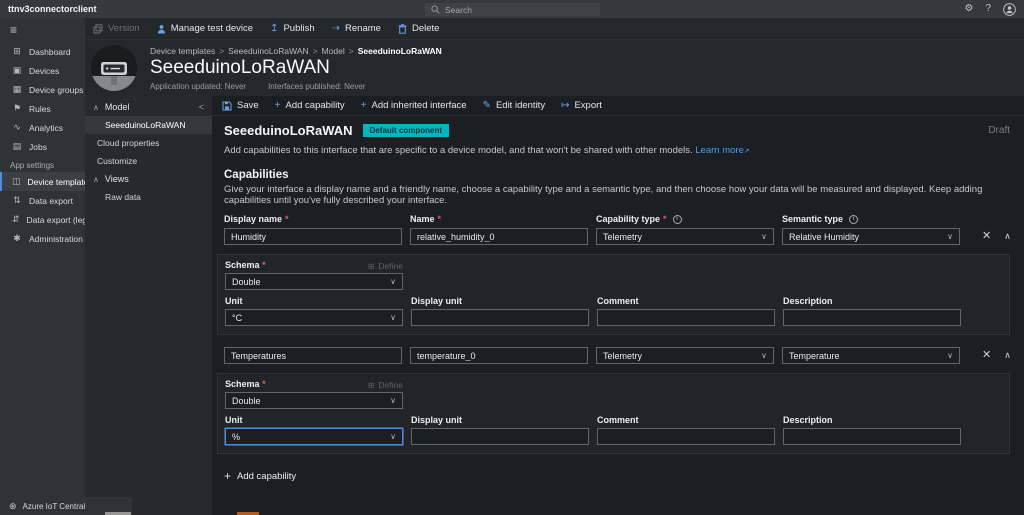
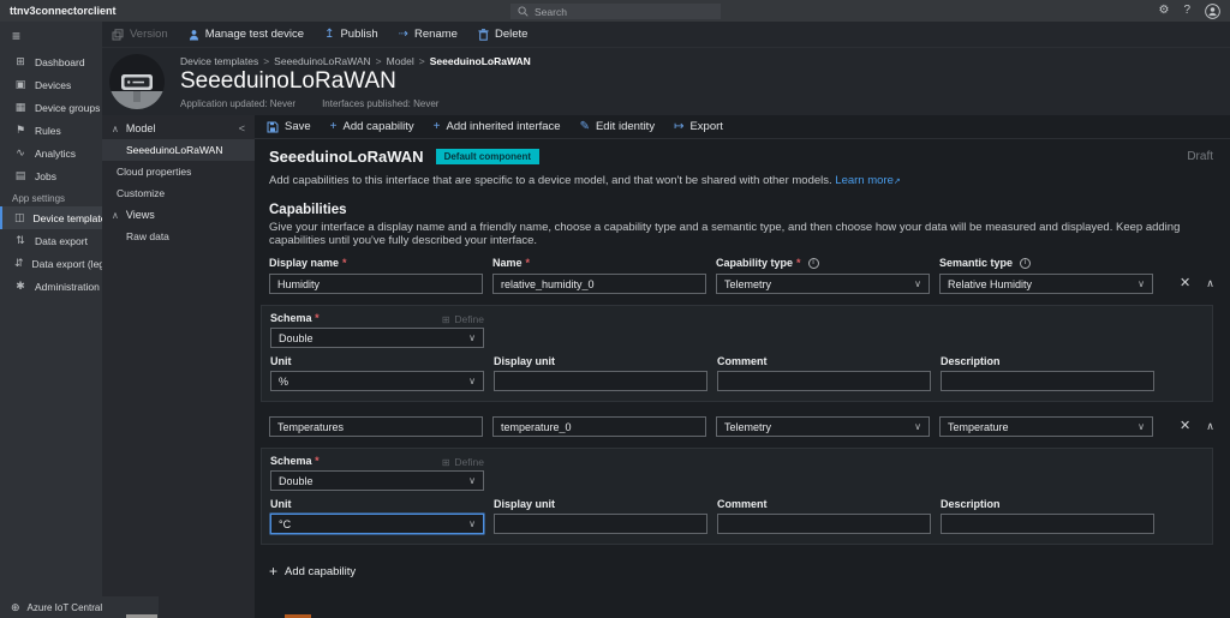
  ttnv3connectorclient
  Search
  ⚙
  ?
  ≡
  ⊞
  Dashboard
  ▣
  Devices
  ▦
  Device groups
  ⚑
  Rules
  ∿
  Analytics
  ▤
  Jobs
  App settings
  ◫
  Device templat
  ⇅
  Data export
  ⇵
  Data export (le
  ✱
  Administration
  Version
  Manage test device
  ↥
  Publish
  ⇢
  Rename
  Delete
  Device templates
  >
  SeeeduinoLoRaWAN
  >
  Model
  >
  SeeeduinoLoRaWAN
  SeeeduinoLoRaWAN
  Application updated: Never
  Interfaces published: Never
  ∧
  Model
  <
  SeeeduinoLoRaWAN
  Cloud properties
  Customize
  ∧
  Views
  Raw data
  Save
  +
  Add capability
  +
  Add inherited interface
  ✎
  Edit identity
  ↦
  Export
  SeeeduinoLoRaWAN
  Default component
  Draft
  Add capabilities to this interface that are specific to a device model, and that won't be shared with other models. Learn more
  Capabilities
  Give your interface a display name and a friendly name, choose a capability type and a semantic type, and then choose how your data will be measured and displayed. Keep adding capabilities until you've fully described your interface.
  Display name
  *
  Name
  *
  Capability type
  *
  Semantic type
  Humidity
  relative_humidity_0
  Telemetry
  ∨
  Relative Humidity
  ∨
  ✕
  ∧
  Schema *
  ⊞
  Define
  Double
  ∨
  Unit
- °C
+ %
  ∨
  Display unit
  Comment
  Description
  Temperatures
  temperature_0
  Telemetry
  ∨
  Temperature
  ∨
  ✕
  ∧
  Schema *
  ⊞
  Define
  Double
  ∨
  Unit
- %
+ °C
  ∨
  Display unit
  Comment
  Description
  +
  Add capability
  ⊕
  Azure IoT Central
